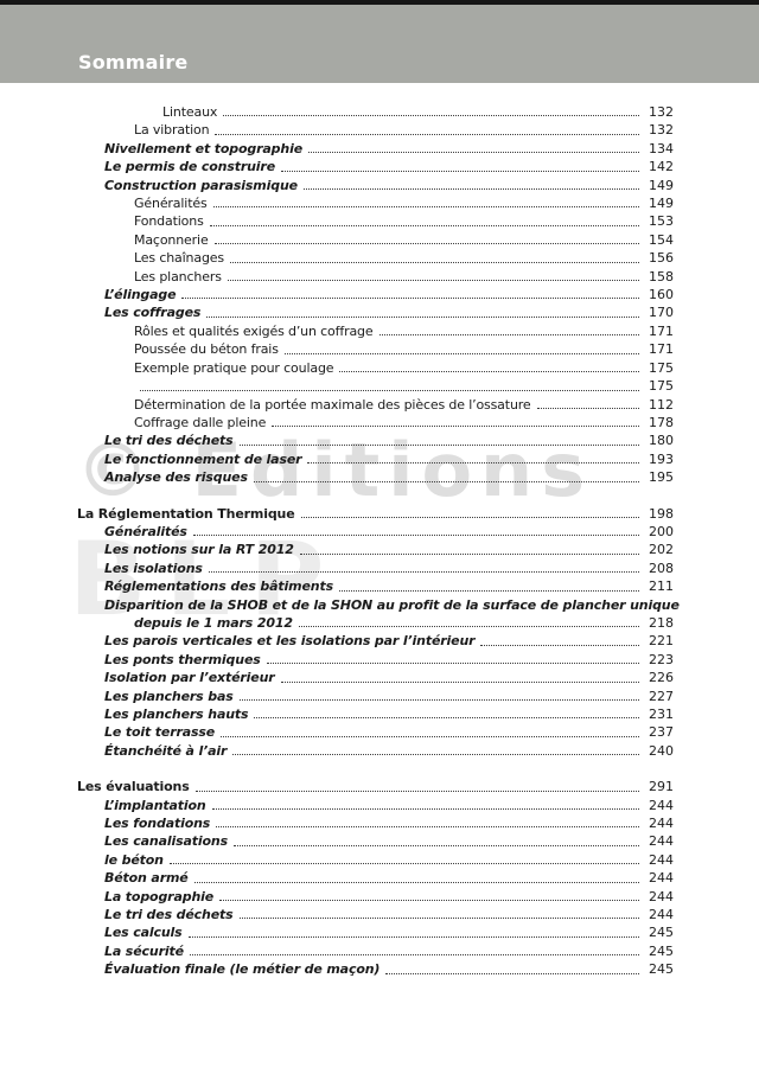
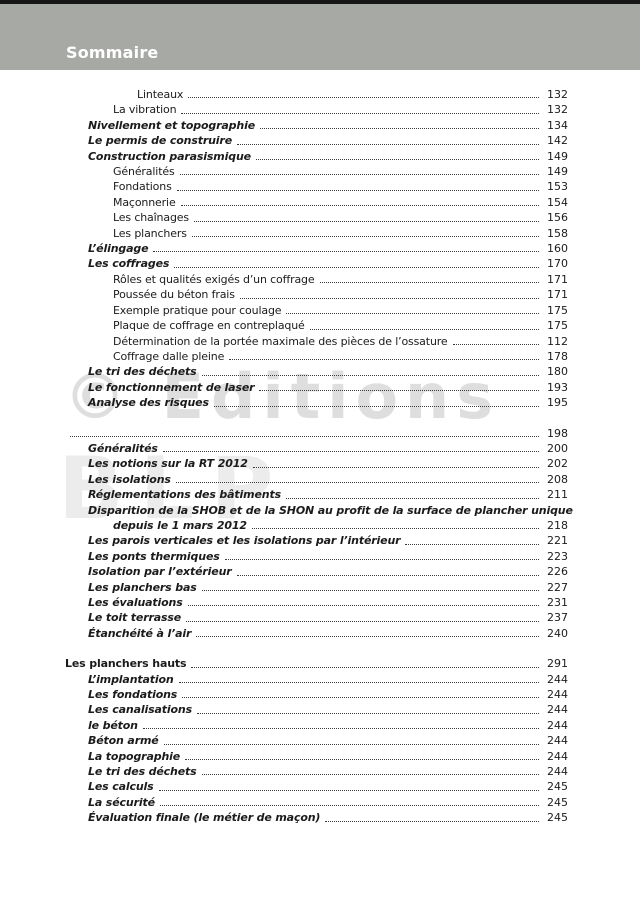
  Sommaire
  © Editions
  BLP
  Linteaux
  132
  La vibration
  132
  Nivellement et topographie
  134
  Le permis de construire
  142
  Construction parasismique
  149
  Généralités
  149
  Fondations
  153
  Maçonnerie
  154
  Les chaînages
  156
  Les planchers
  158
  L’élingage
  160
  Les coffrages
  170
  Rôles et qualités exigés d’un coffrage
  171
  Poussée du béton frais
  171
  Exemple pratique pour coulage
  175
+ Plaque de coffrage en contreplaqué
  175
  Détermination de la portée maximale des pièces de l’ossature
  112
  Coffrage dalle pleine
  178
  Le tri des déchets
  180
  Le fonctionnement de laser
  193
  Analyse des risques
  195
- La Réglementation Thermique
  198
  Généralités
  200
  Les notions sur la RT 2012
  202
  Les isolations
  208
  Réglementations des bâtiments
  211
  Disparition de la SHOB et de la SHON au profit de la surface de plancher unique
  depuis le 1 mars 2012
  218
  Les parois verticales et les isolations par l’intérieur
  221
  Les ponts thermiques
  223
  Isolation par l’extérieur
  226
  Les planchers bas
  227
- Les planchers hauts
+ Les évaluations
  231
  Le toit terrasse
  237
  Étanchéité à l’air
  240
- Les évaluations
+ Les planchers hauts
  291
  L’implantation
  244
  Les fondations
  244
  Les canalisations
  244
  le béton
  244
  Béton armé
  244
  La topographie
  244
  Le tri des déchets
  244
  Les calculs
  245
  La sécurité
  245
  Évaluation finale (le métier de maçon)
  245
